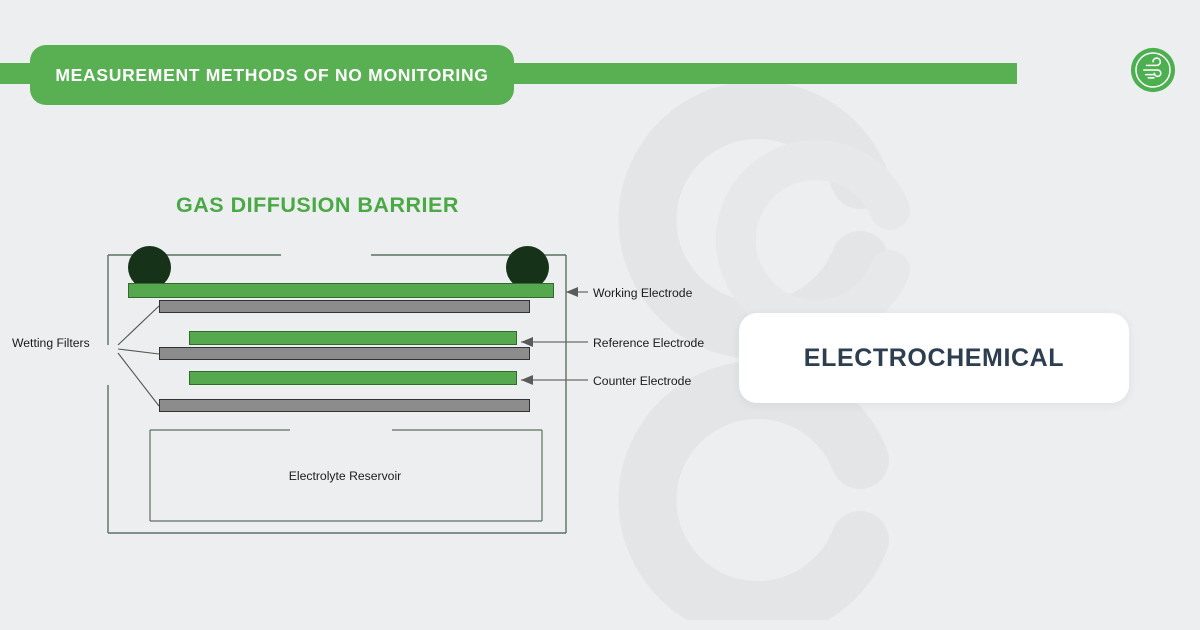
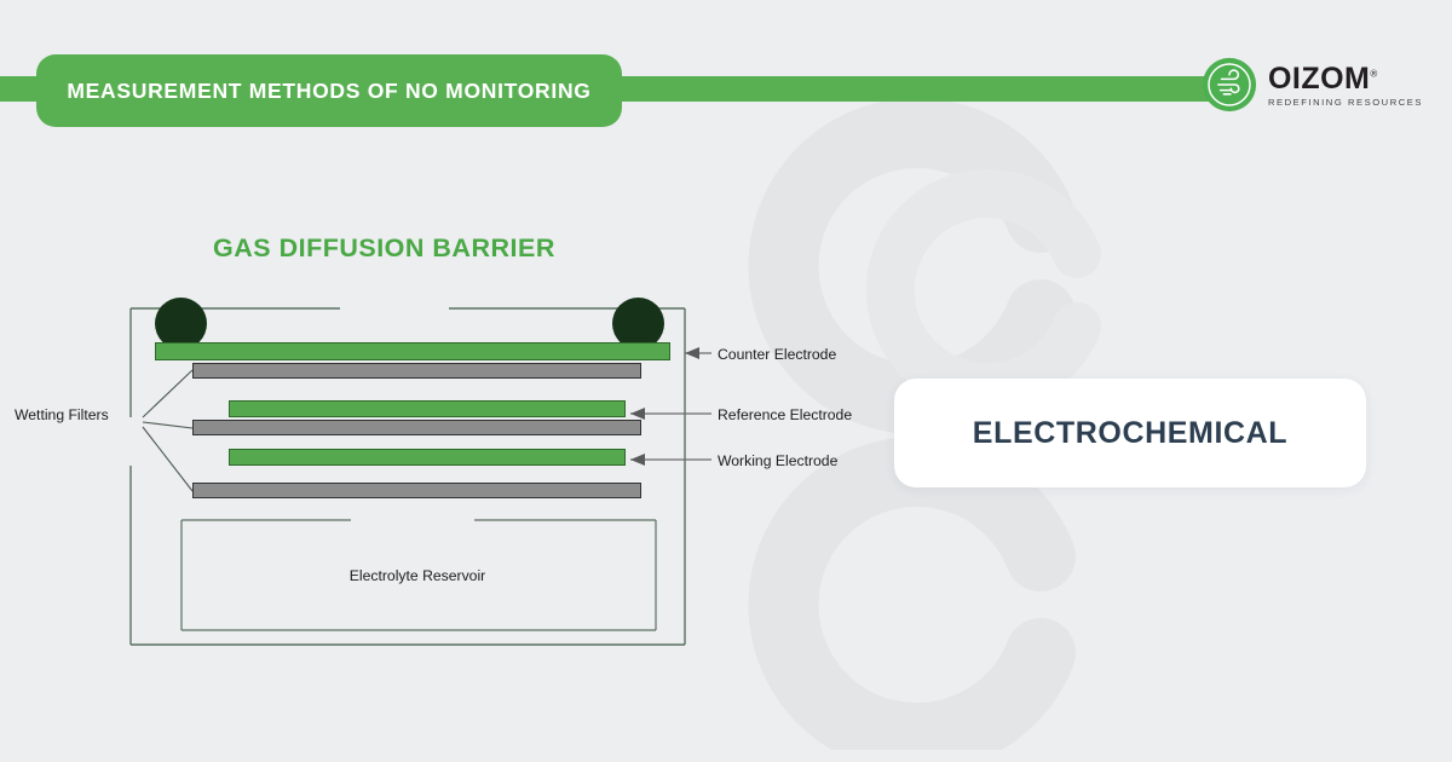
  MEASUREMENT METHODS OF NO MONITORING
+ OIZOM®
+ REDEFINING RESOURCES
  GAS DIFFUSION BARRIER
  Wetting Filters
- Working Electrode
+ Counter Electrode
  Reference Electrode
- Counter Electrode
+ Working Electrode
  Electrolyte Reservoir
  ELECTROCHEMICAL
